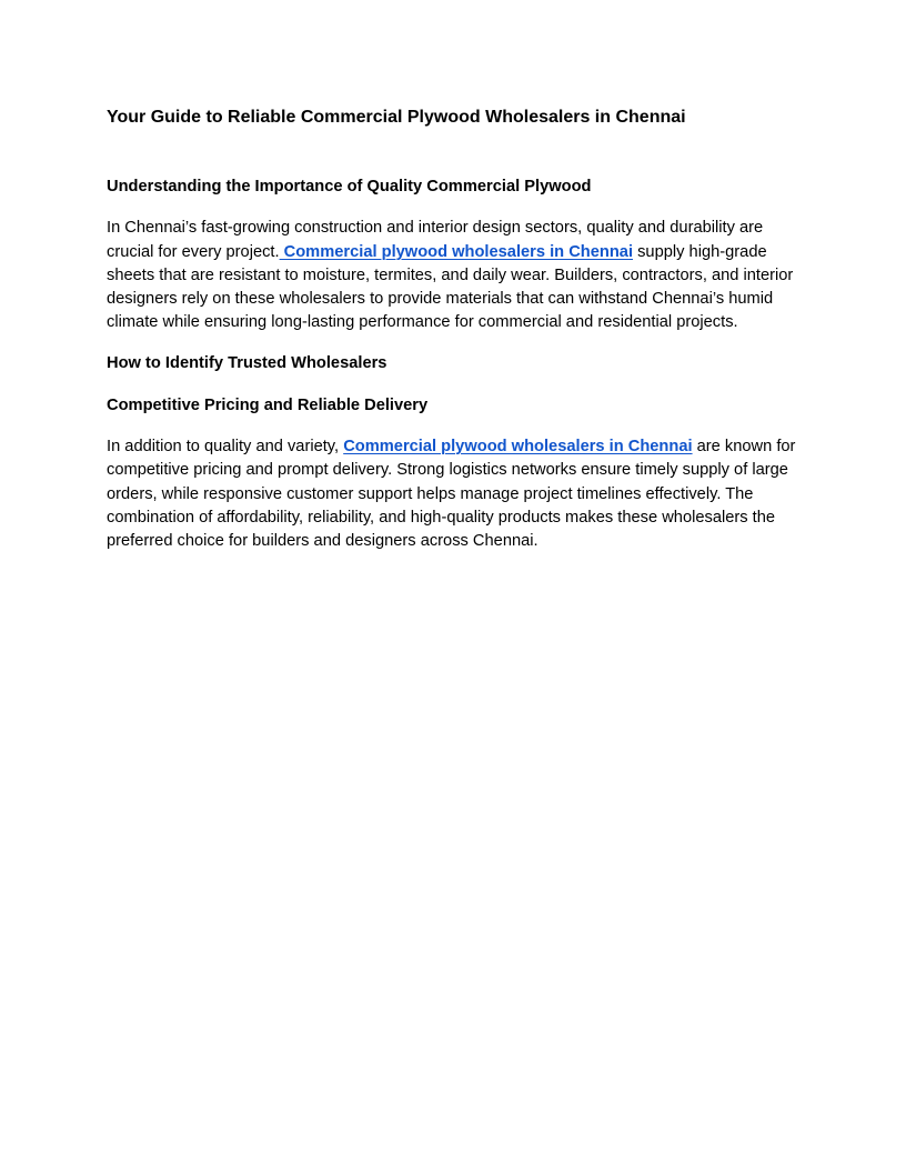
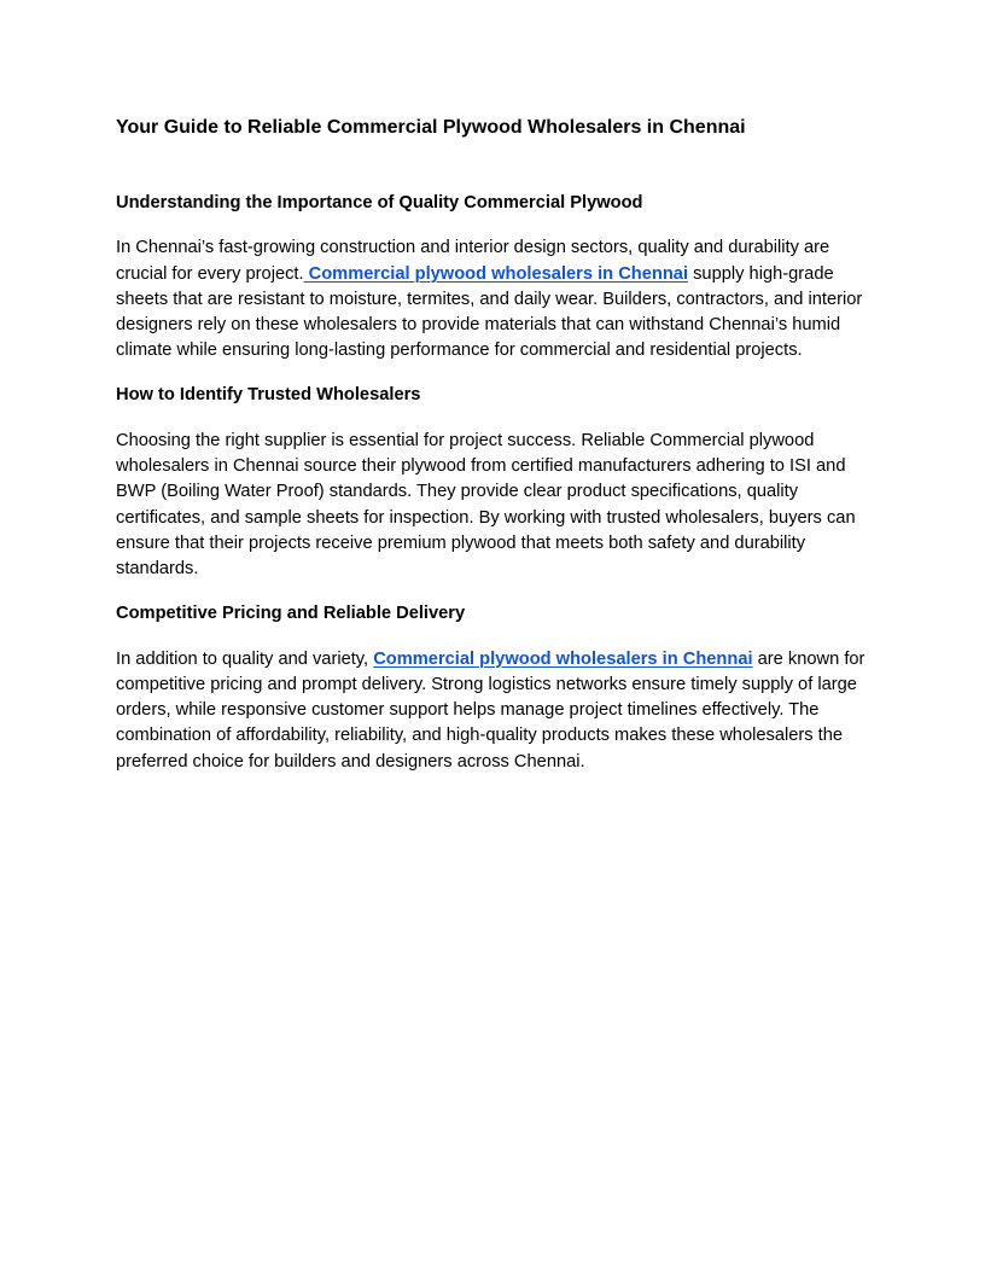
  Your Guide to Reliable Commercial Plywood Wholesalers in Chennai
  Understanding the Importance of Quality Commercial Plywood
  In Chennai’s fast-growing construction and interior design sectors, quality and durability are crucial for every project. Commercial plywood wholesalers in Chennai supply high-grade sheets that are resistant to moisture, termites, and daily wear. Builders, contractors, and interior designers rely on these wholesalers to provide materials that can withstand Chennai’s humid climate while ensuring long-lasting performance for commercial and residential projects.
  How to Identify Trusted Wholesalers
+ Choosing the right supplier is essential for project success. Reliable Commercial plywood wholesalers in Chennai source their plywood from certified manufacturers adhering to ISI and BWP (Boiling Water Proof) standards. They provide clear product specifications, quality certificates, and sample sheets for inspection. By working with trusted wholesalers, buyers can ensure that their projects receive premium plywood that meets both safety and durability standards.
  Competitive Pricing and Reliable Delivery
  In addition to quality and variety, Commercial plywood wholesalers in Chennai are known for competitive pricing and prompt delivery. Strong logistics networks ensure timely supply of large orders, while responsive customer support helps manage project timelines effectively. The combination of affordability, reliability, and high-quality products makes these wholesalers the preferred choice for builders and designers across Chennai.
